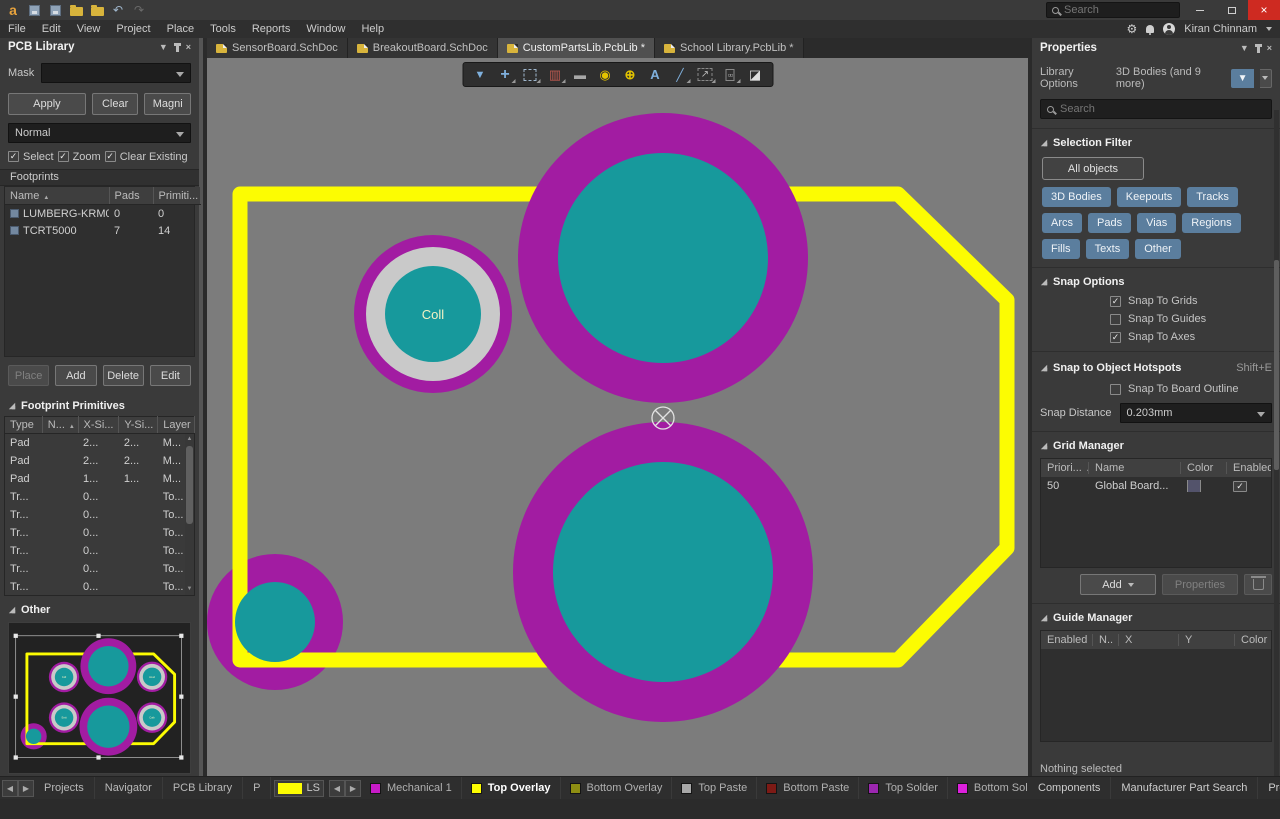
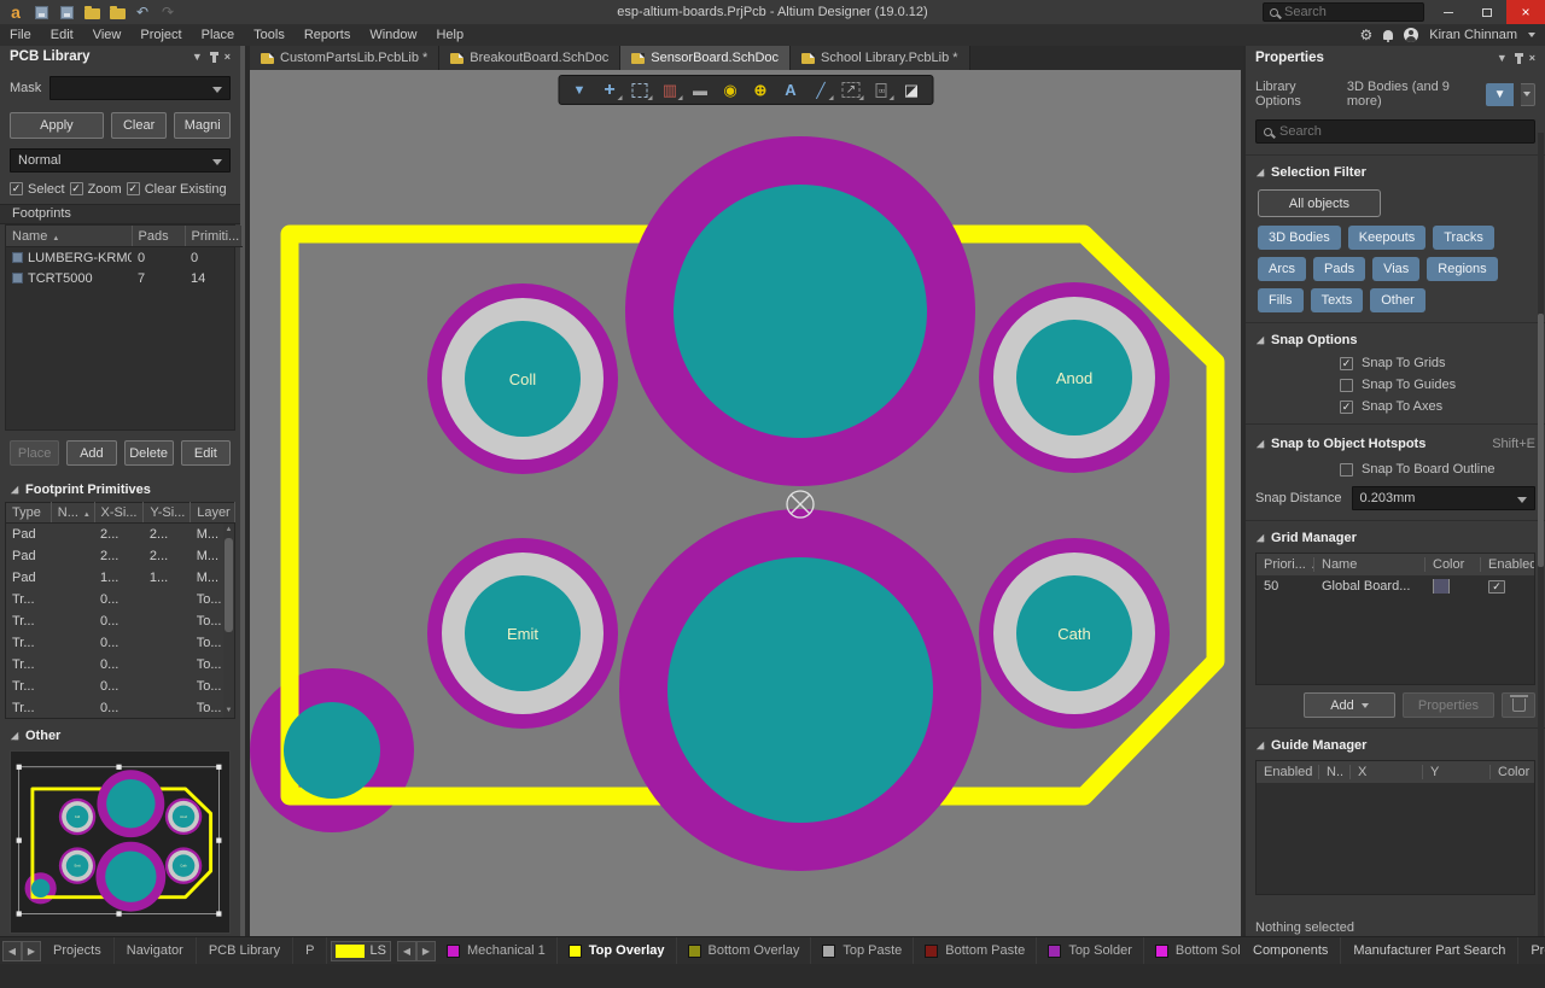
  a
  ↶
  ↷
+ esp-altium-boards.PrjPcb - Altium Designer (19.0.12)
  Search
  ×
  File Edit View Project Place Tools Reports Window Help
  ⚙
  Kiran Chinnam
  PCB Library
  ▼
  ×
  Mask
  Apply
  Clear
  Magni
  Normal
  Select
  Zoom
  Clear Existing
  Footprints
  Name	Pads	Primiti...
  LUMBERG-KRM0	0	0
  TCRT5000	7	14
  Place
  Add
  Delete
  Edit
  Footprint Primitives
  Type	N...	X-Si...	Y-Si...	Layer
  Pad		2...	2...	M...
  Pad		2...	2...	M...
  Pad		1...	1...	M...
  Tr...		0...		To...
  Tr...		0...		To...
  Tr...		0...		To...
  Tr...		0...		To...
  Tr...		0...		To...
  Tr...		0...		To...
  Other
- SensorBoard.SchDoc
+ CustomPartsLib.PcbLib *
  BreakoutBoard.SchDoc
- CustomPartsLib.PcbLib *
+ SensorBoard.SchDoc
  School Library.PcbLib *
  Coll
+ Anod
+ Emit
+ Cath
  Properties
  ▼
  ×
  Library Options
  3D Bodies (and 9 more)
  ▼
  Search
  Selection Filter
  All objects
  3D Bodies
  Keepouts
  Tracks
  Arcs
  Pads
  Vias
  Regions
  Fills
  Texts
  Other
  Snap Options
  Snap To Grids
  Snap To Guides
  Snap To Axes
  Snap to Object Hotspots
  Shift+E
  Snap To Board Outline
  Snap Distance
  0.203mm
  Grid Manager
  Priori...
  Name
  Color
  Enabled
  50
  Global Board...
  Add
  Properties
  Guide Manager
  Enabled
  N..
  X
  Y
  Color
  Nothing selected
  ◀
  ▶
  Projects
  Navigator
  PCB Library
  P
  LS
  ◀
  ▶
  Mechanical 1
  Top Overlay
  Bottom Overlay
  Top Paste
  Bottom Paste
  Top Solder
  Bottom Sol
  Components
  Manufacturer Part Search
